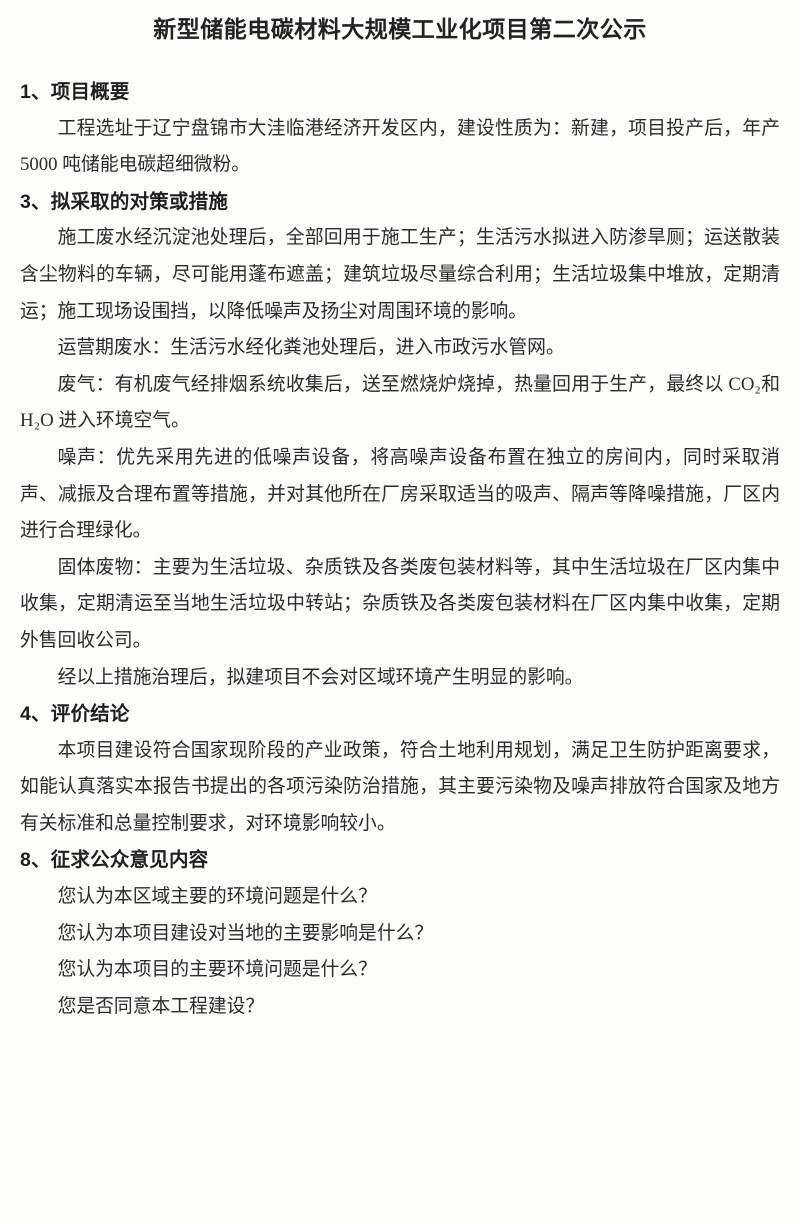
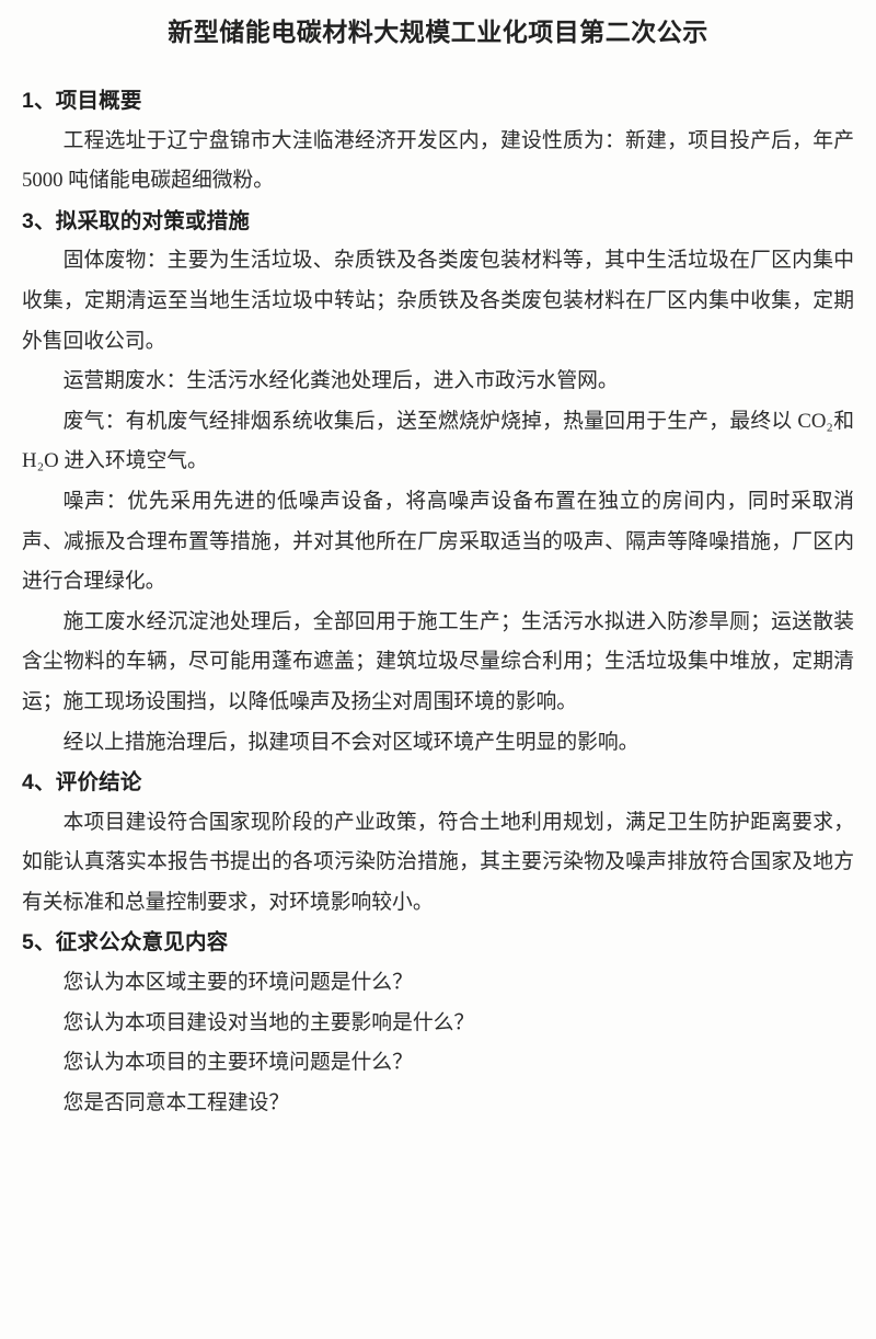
  新型储能电碳材料大规模工业化项目第二次公示
  1、项目概要
  工程选址于辽宁盘锦市大洼临港经济开发区内，建设性质为：新建，项目投产后，年产5000 吨储能电碳超细微粉。
  3、拟采取的对策或措施
- 施工废水经沉淀池处理后，全部回用于施工生产；生活污水拟进入防渗旱厕；运送散装含尘物料的车辆，尽可能用蓬布遮盖；建筑垃圾尽量综合利用；生活垃圾集中堆放，定期清运；施工现场设围挡，以降低噪声及扬尘对周围环境的影响。
+ 固体废物：主要为生活垃圾、杂质铁及各类废包装材料等，其中生活垃圾在厂区内集中收集，定期清运至当地生活垃圾中转站；杂质铁及各类废包装材料在厂区内集中收集，定期外售回收公司。
  运营期废水：生活污水经化粪池处理后，进入市政污水管网。
  废气：有机废气经排烟系统收集后，送至燃烧炉烧掉，热量回用于生产，最终以 CO₂和 H₂O 进入环境空气。
  噪声：优先采用先进的低噪声设备，将高噪声设备布置在独立的房间内，同时采取消声、减振及合理布置等措施，并对其他所在厂房采取适当的吸声、隔声等降噪措施，厂区内进行合理绿化。
- 固体废物：主要为生活垃圾、杂质铁及各类废包装材料等，其中生活垃圾在厂区内集中收集，定期清运至当地生活垃圾中转站；杂质铁及各类废包装材料在厂区内集中收集，定期外售回收公司。
+ 施工废水经沉淀池处理后，全部回用于施工生产；生活污水拟进入防渗旱厕；运送散装含尘物料的车辆，尽可能用蓬布遮盖；建筑垃圾尽量综合利用；生活垃圾集中堆放，定期清运；施工现场设围挡，以降低噪声及扬尘对周围环境的影响。
  经以上措施治理后，拟建项目不会对区域环境产生明显的影响。
  4、评价结论
  本项目建设符合国家现阶段的产业政策，符合土地利用规划，满足卫生防护距离要求，如能认真落实本报告书提出的各项污染防治措施，其主要污染物及噪声排放符合国家及地方有关标准和总量控制要求，对环境影响较小。
- 8、征求公众意见内容
+ 5、征求公众意见内容
  您认为本区域主要的环境问题是什么？
  您认为本项目建设对当地的主要影响是什么？
  您认为本项目的主要环境问题是什么？
  您是否同意本工程建设？
